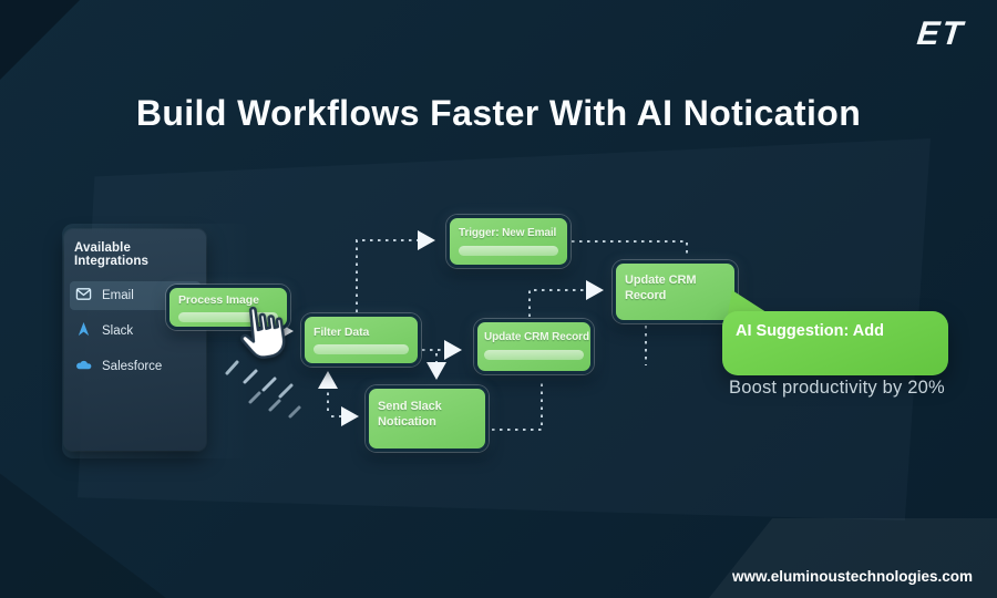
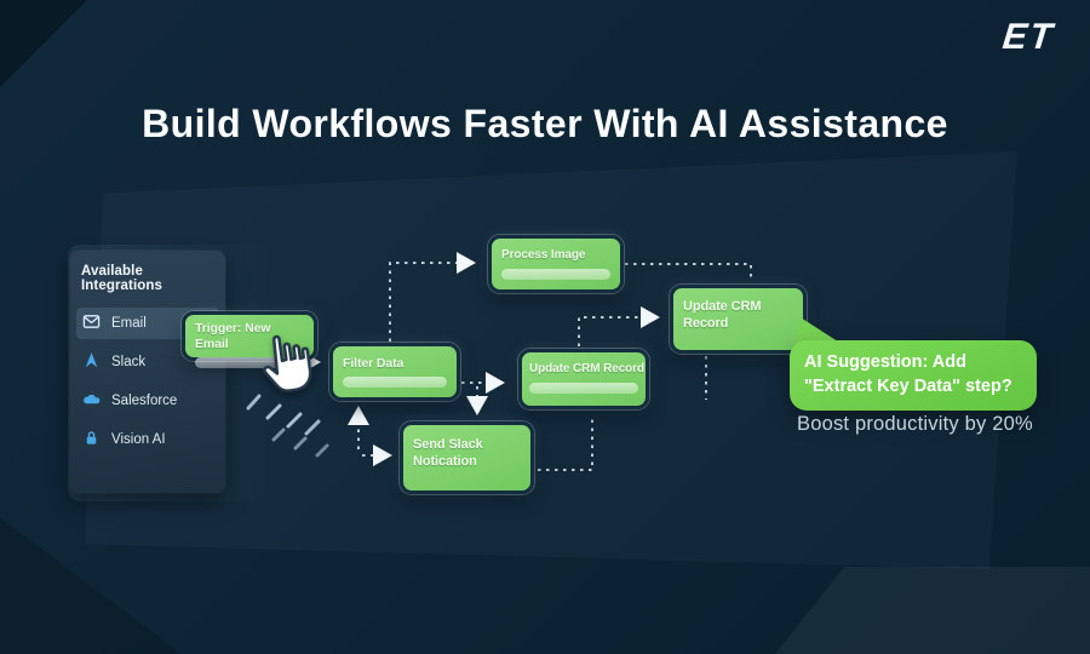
- Build Workflows Faster With AI Notication
+ Build Workflows Faster With AI Assistance
  Available Integrations
  Email
  Slack
  Salesforce
+ Vision AI
- Process Image
+ Trigger: New Email
  Filter Data
- Trigger: New Email
+ Process Image
  Update CRM Record
  Send Slack Notication
  Update CRM Record
  AI Suggestion: Add
+ "Extract Key Data" step?
  Boost productivity by 20%
- www.eluminoustechnologies.com
